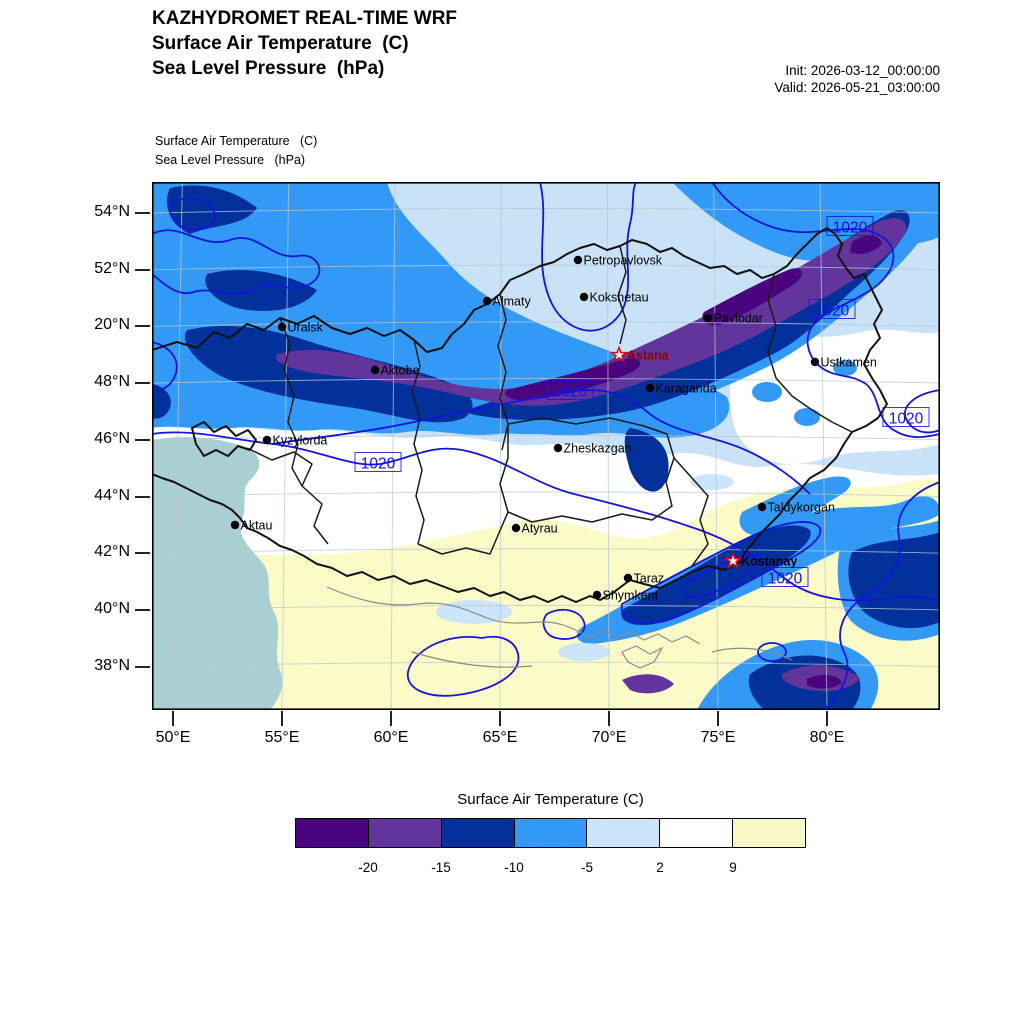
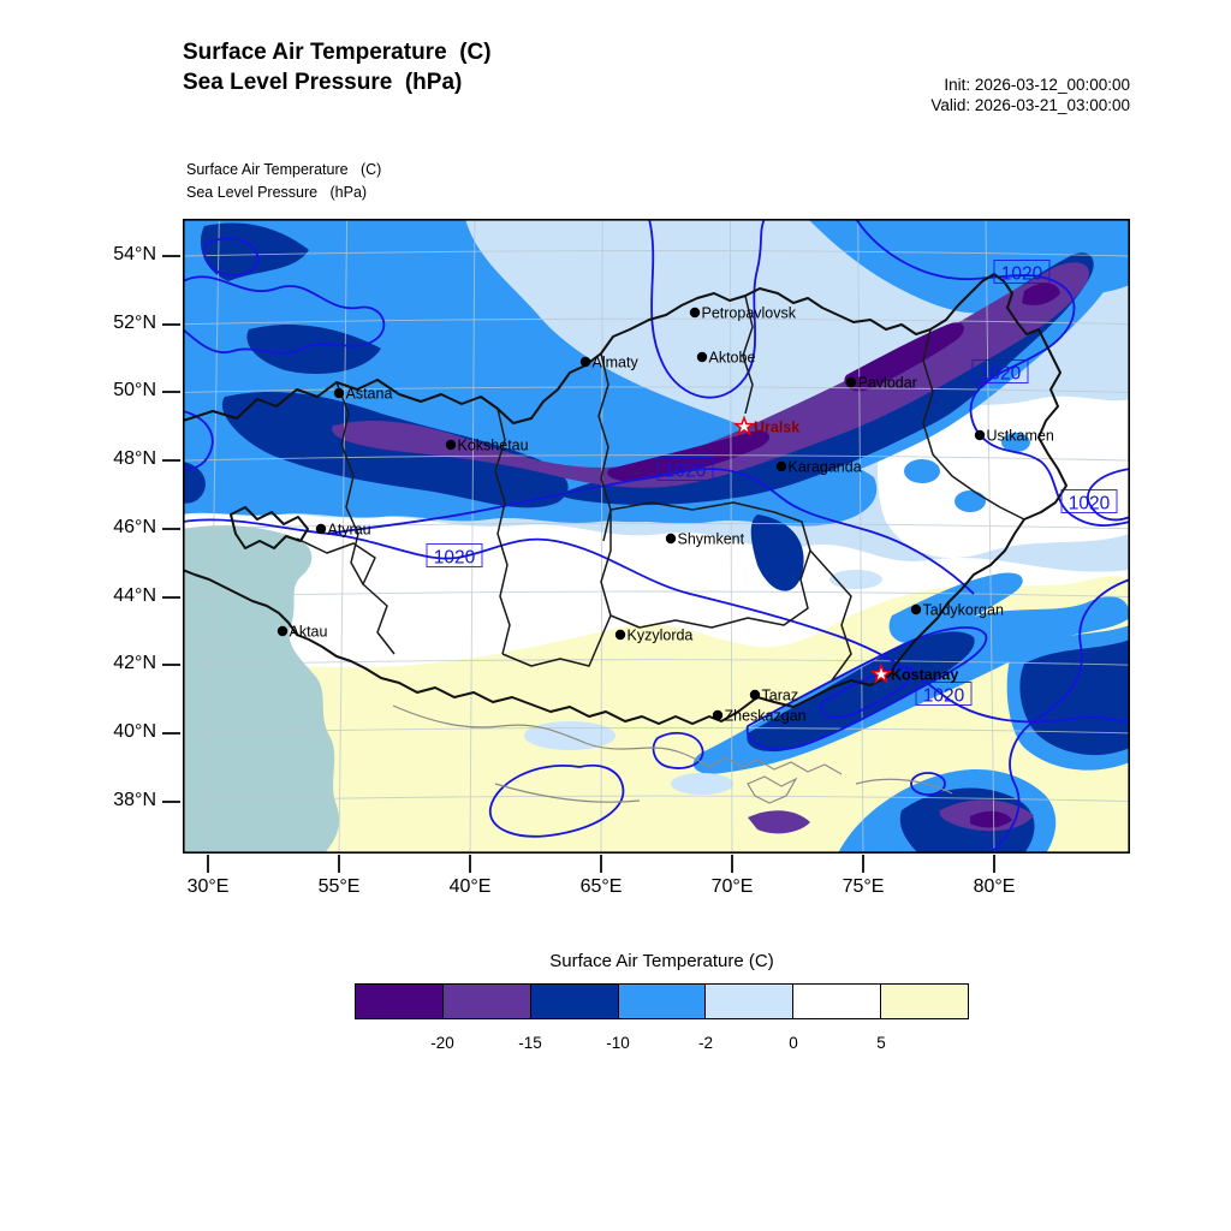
- KAZHYDROMET REAL-TIME WRF
  Surface Air Temperature (C)
  Sea Level Pressure (hPa)
  Init: 2026-03-12_00:00:00
- Valid: 2026-05-21_03:00:00
+ Valid: 2026-03-21_03:00:00
  Surface Air Temperature (C)
  Sea Level Pressure (hPa)
  54°N
  52°N
- 20°N
+ 50°N
  48°N
  46°N
  44°N
  42°N
  40°N
  38°N
- 50°E
+ 30°E
  55°E
- 60°E
+ 40°E
  65°E
  70°E
  75°E
  80°E
  1020
  1020
  1020
  1020
  1020
  1020
  Petropavlovsk
  Almaty
- Kokshetau
+ Aktobe
  Pavlodar
- Uralsk
+ Astana
- Aktobe
+ Kokshetau
- Astana
+ Uralsk
  Karaganda
  Ustkamen
- Kyzylorda
+ Atyrau
- Zheskazgan
+ Shymkent
  Taldykorgan
  Aktau
- Atyrau
+ Kyzylorda
  Kostanay
  Taraz
- Shymkent
+ Zheskazgan
  Surface Air Temperature (C)
  -20
  -15
  -10
- -5
+ -2
- 2
+ 0
- 9
+ 5
